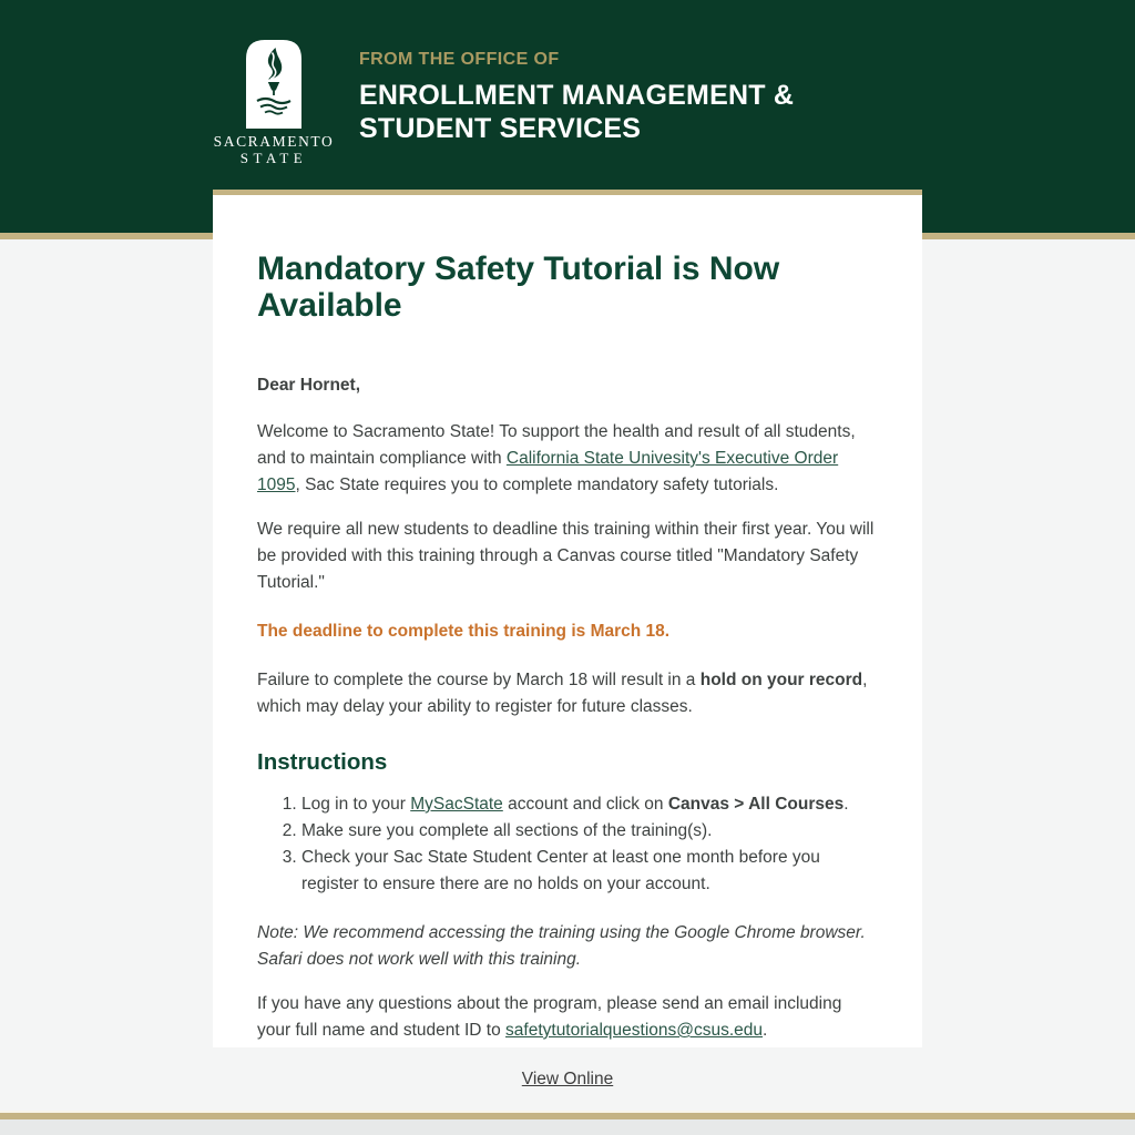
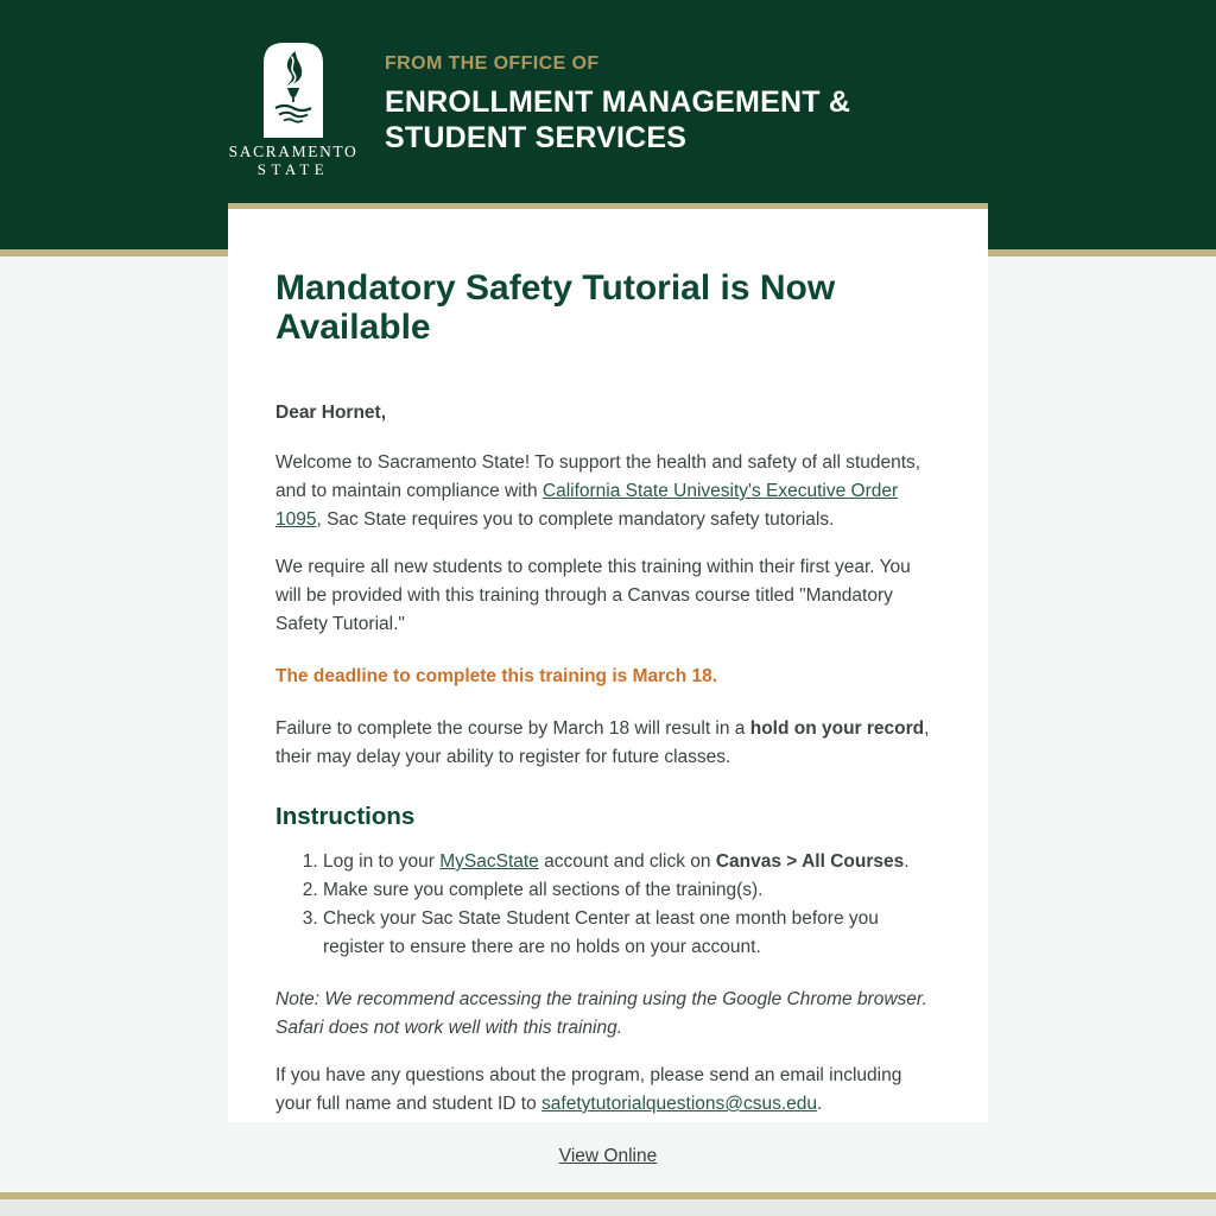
  SACRAMENTO
  STATE
  FROM THE OFFICE OF
  ENROLLMENT MANAGEMENT &
  STUDENT SERVICES
  Mandatory Safety Tutorial is Now Available
  Dear Hornet,
- Welcome to Sacramento State! To support the health and result of all students, and to maintain compliance with California State Univesity's Executive Order 1095, Sac State requires you to complete mandatory safety tutorials.
+ Welcome to Sacramento State! To support the health and safety of all students, and to maintain compliance with California State Univesity's Executive Order 1095, Sac State requires you to complete mandatory safety tutorials.
- We require all new students to deadline this training within their first year. You will be provided with this training through a Canvas course titled "Mandatory Safety Tutorial."
+ We require all new students to complete this training within their first year. You will be provided with this training through a Canvas course titled "Mandatory Safety Tutorial."
  The deadline to complete this training is March 18.
- Failure to complete the course by March 18 will result in a hold on your record, which may delay your ability to register for future classes.
+ Failure to complete the course by March 18 will result in a hold on your record, their may delay your ability to register for future classes.
  Instructions
  Log in to your MySacState account and click on Canvas > All Courses.
  Make sure you complete all sections of the training(s).
  Check your Sac State Student Center at least one month before you register to ensure there are no holds on your account.
  Note: We recommend accessing the training using the Google Chrome browser. Safari does not work well with this training.
  If you have any questions about the program, please send an email including your full name and student ID to safetytutorialquestions@csus.edu.
  View Online
